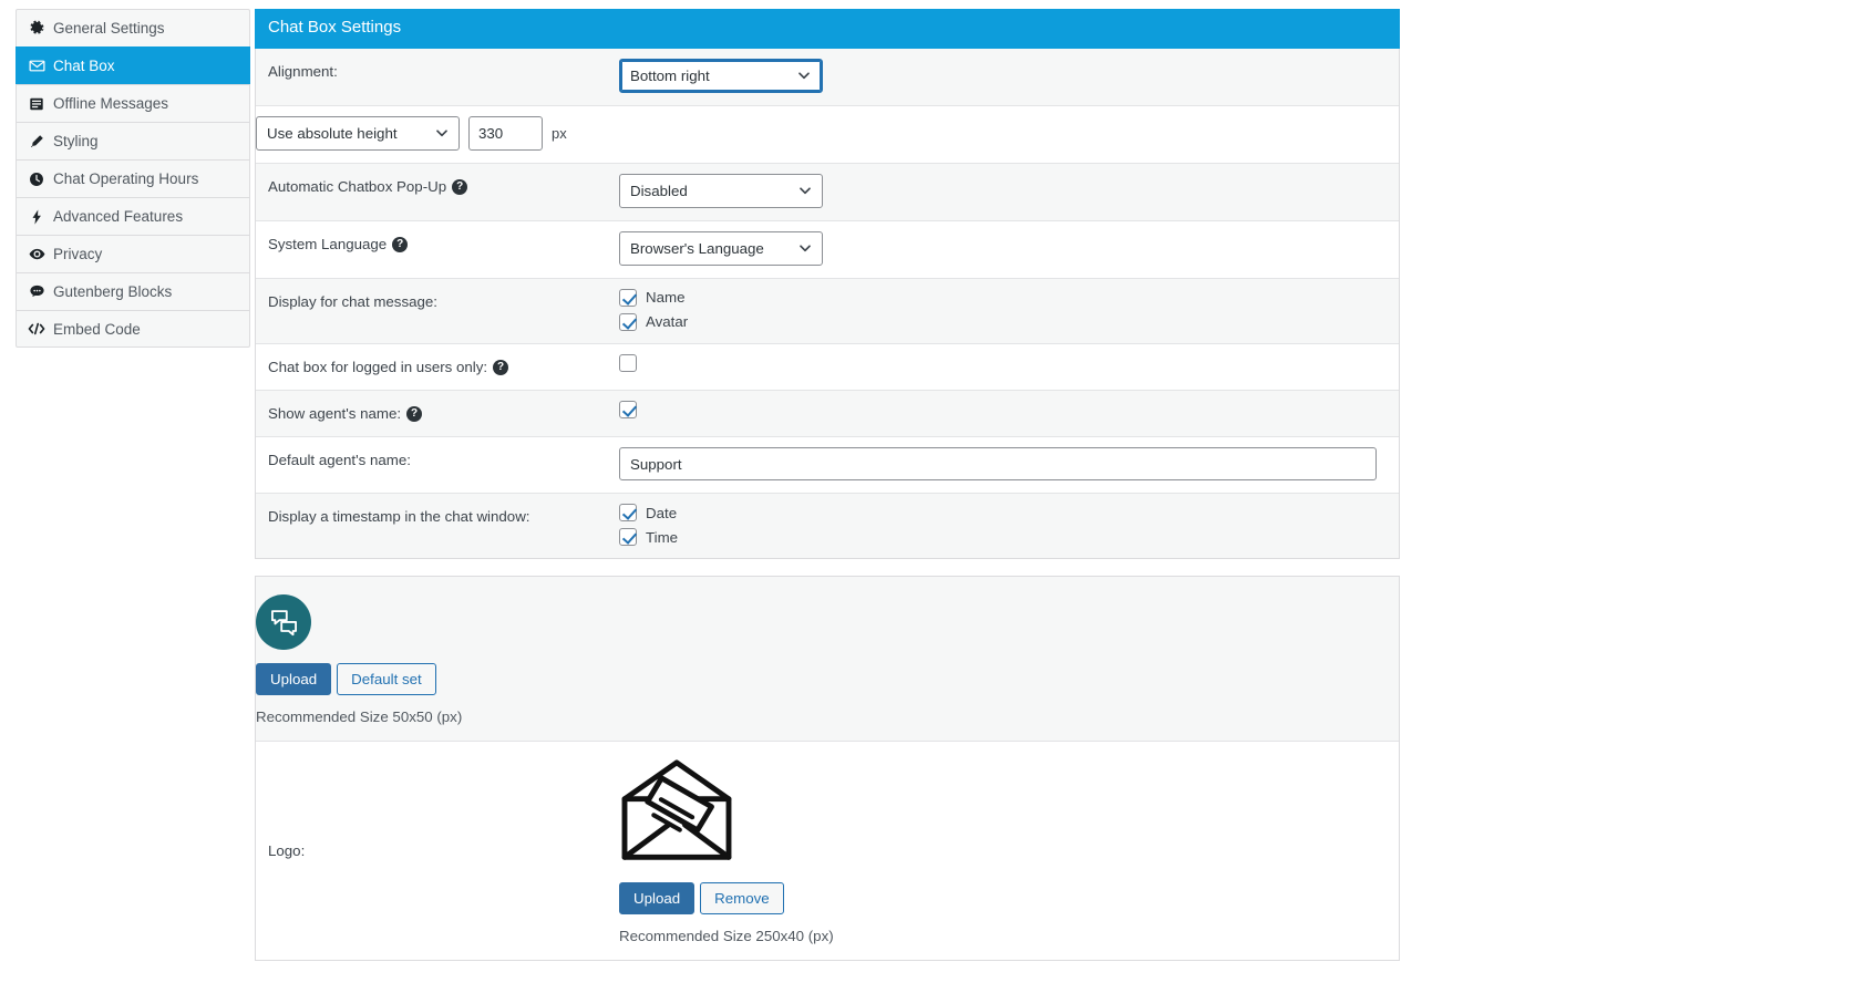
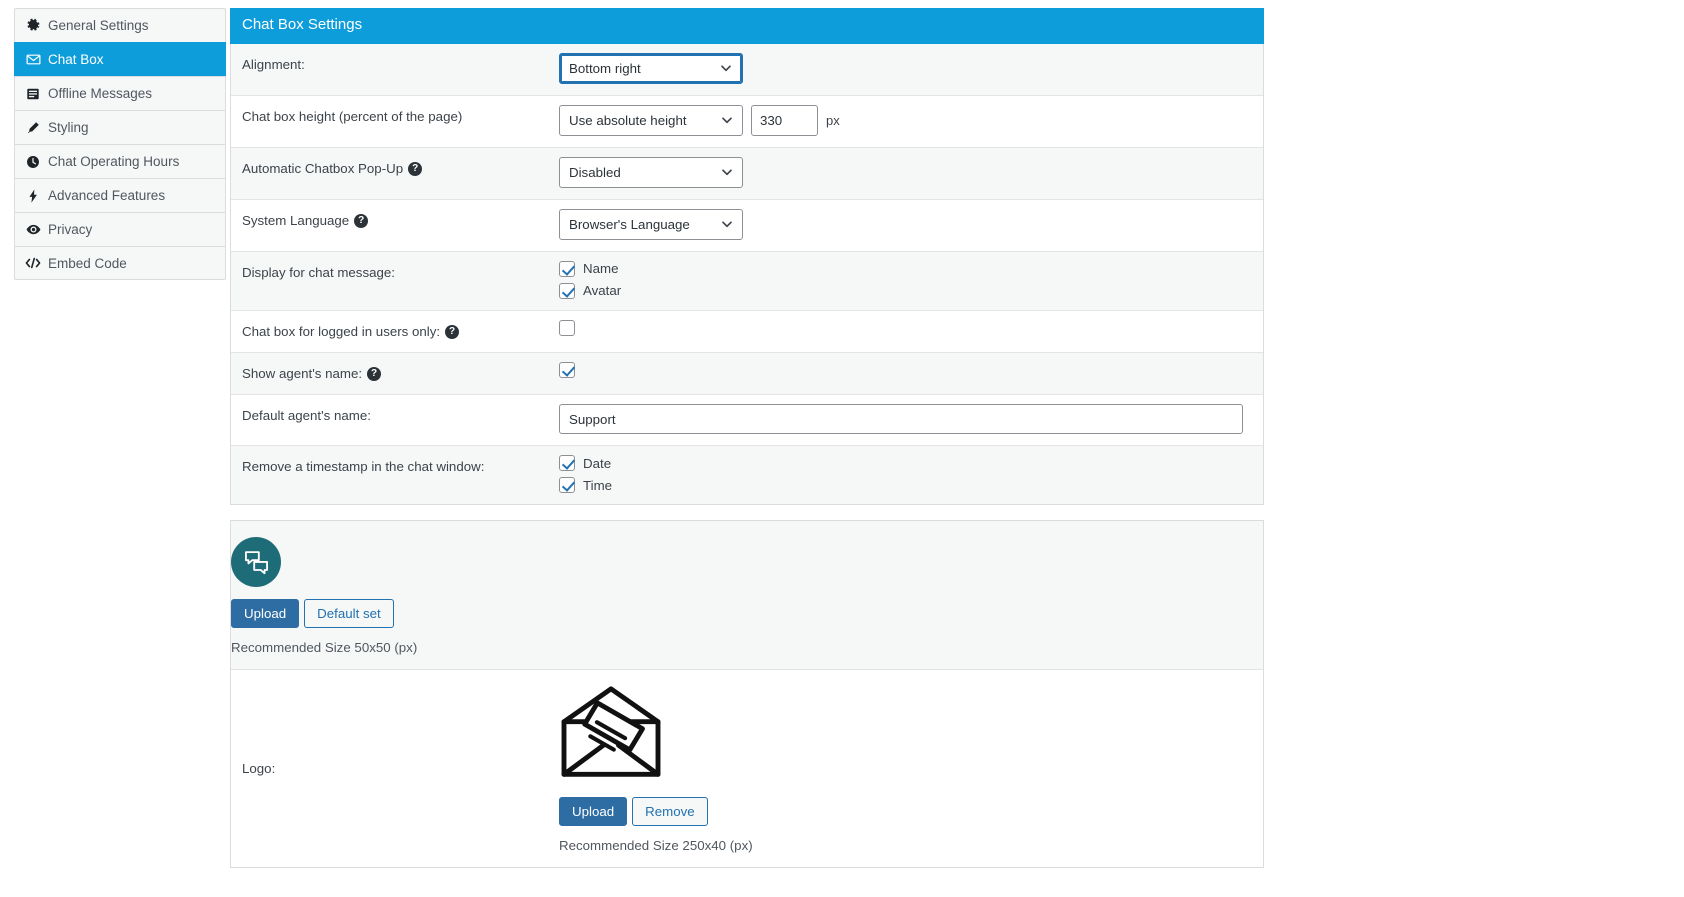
  General Settings
  Chat Box
  Offline Messages
  Styling
  Chat Operating Hours
  Advanced Features
  Privacy
- Gutenberg Blocks
  Embed Code
  Chat Box Settings
  Alignment:
  Bottom right
+ Chat box height (percent of the page)
  Use absolute height
  330
  px
  Automatic Chatbox Pop-Up
  ?
  Disabled
  System Language
  ?
  Browser's Language
  Display for chat message:
  Name
  Avatar
  Chat box for logged in users only:
  ?
  Show agent's name:
  ?
  Default agent's name:
  Support
- Display a timestamp in the chat window:
+ Remove a timestamp in the chat window:
  Date
  Time
  Upload
  Default set
  Recommended Size 50x50 (px)
  Logo:
  Upload
  Remove
  Recommended Size 250x40 (px)
